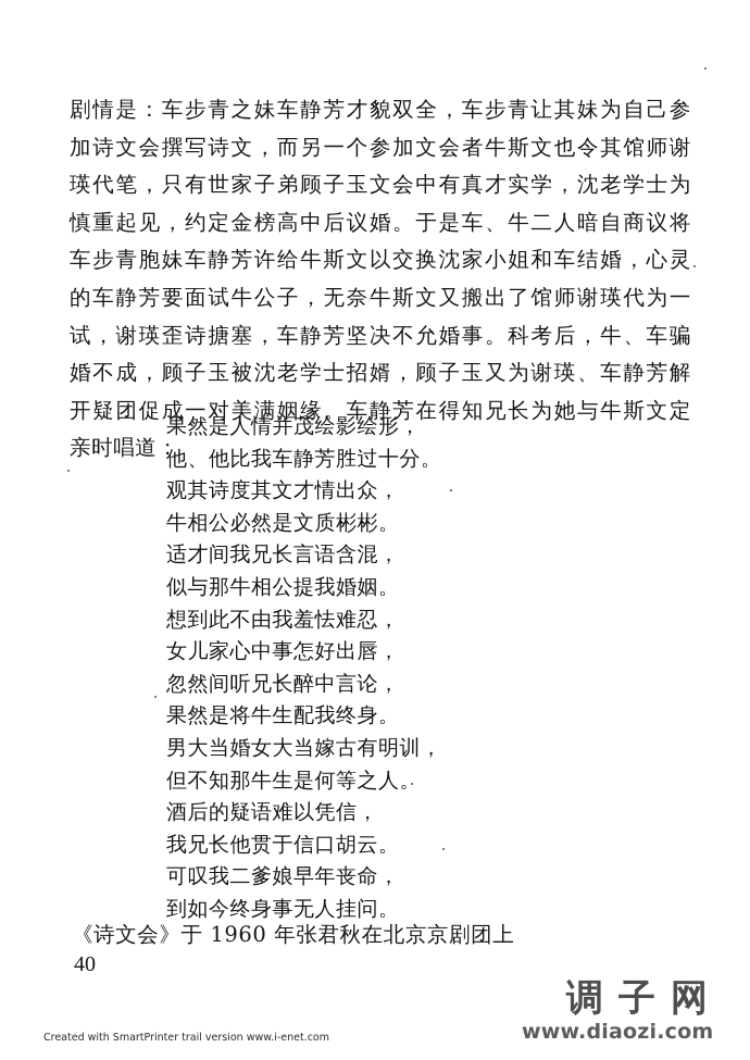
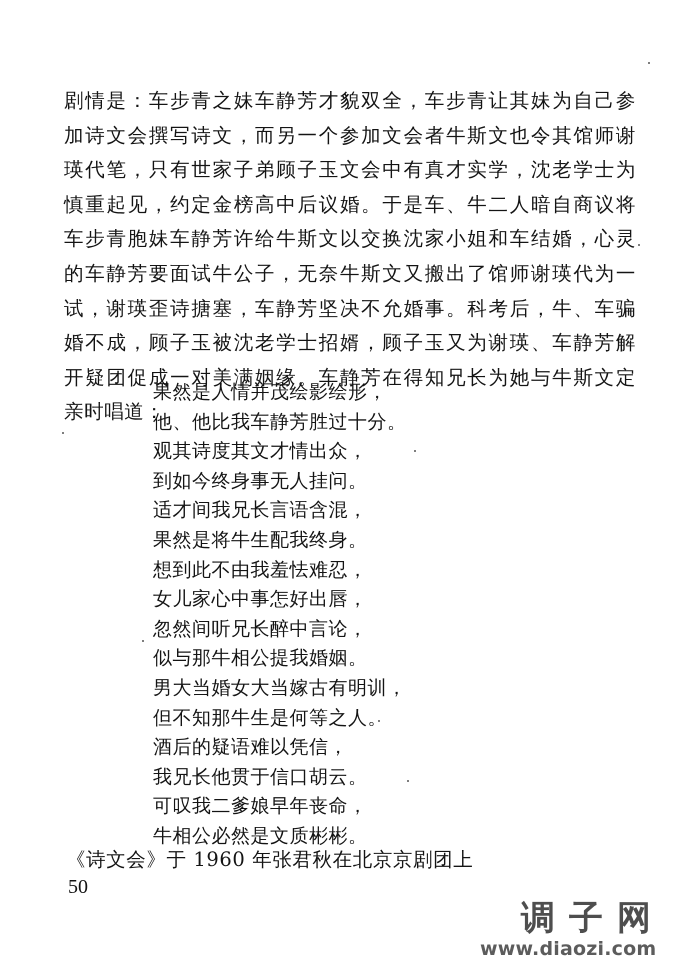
  剧情是：车步青之妹车静芳才貌双全，车步青让其妹为自己参
  加诗文会撰写诗文，而另一个参加文会者牛斯文也令其馆师谢
  瑛代笔，只有世家子弟顾子玉文会中有真才实学，沈老学士为
  慎重起见，约定金榜高中后议婚。于是车、牛二人暗自商议将
  车步青胞妹车静芳许给牛斯文以交换沈家小姐和车结婚，心灵
  的车静芳要面试牛公子，无奈牛斯文又搬出了馆师谢瑛代为一
  试，谢瑛歪诗搪塞，车静芳坚决不允婚事。科考后，牛、车骗
  婚不成，顾子玉被沈老学士招婿，顾子玉又为谢瑛、车静芳解
  开疑团促成一对美满姻缘。车静芳在得知兄长为她与牛斯文定
  亲时唱道：
  果然是人情并茂绘影绘形，
  他、他比我车静芳胜过十分。
  观其诗度其文才情出众，
- 牛相公必然是文质彬彬。
+ 到如今终身事无人挂问。
  适才间我兄长言语含混，
- 似与那牛相公提我婚姻。
+ 果然是将牛生配我终身。
  想到此不由我羞怯难忍，
  女儿家心中事怎好出唇，
  忽然间听兄长醉中言论，
- 果然是将牛生配我终身。
+ 似与那牛相公提我婚姻。
  男大当婚女大当嫁古有明训，
  但不知那牛生是何等之人。
  酒后的疑语难以凭信，
  我兄长他贯于信口胡云。
  可叹我二爹娘早年丧命，
- 到如今终身事无人挂问。
+ 牛相公必然是文质彬彬。
  《诗文会》于 1960 年张君秋在北京京剧团上
- 40
+ 50
  调子网
  www.diaozi.com
- Created with SmartPrinter trail version www.i-enet.com
